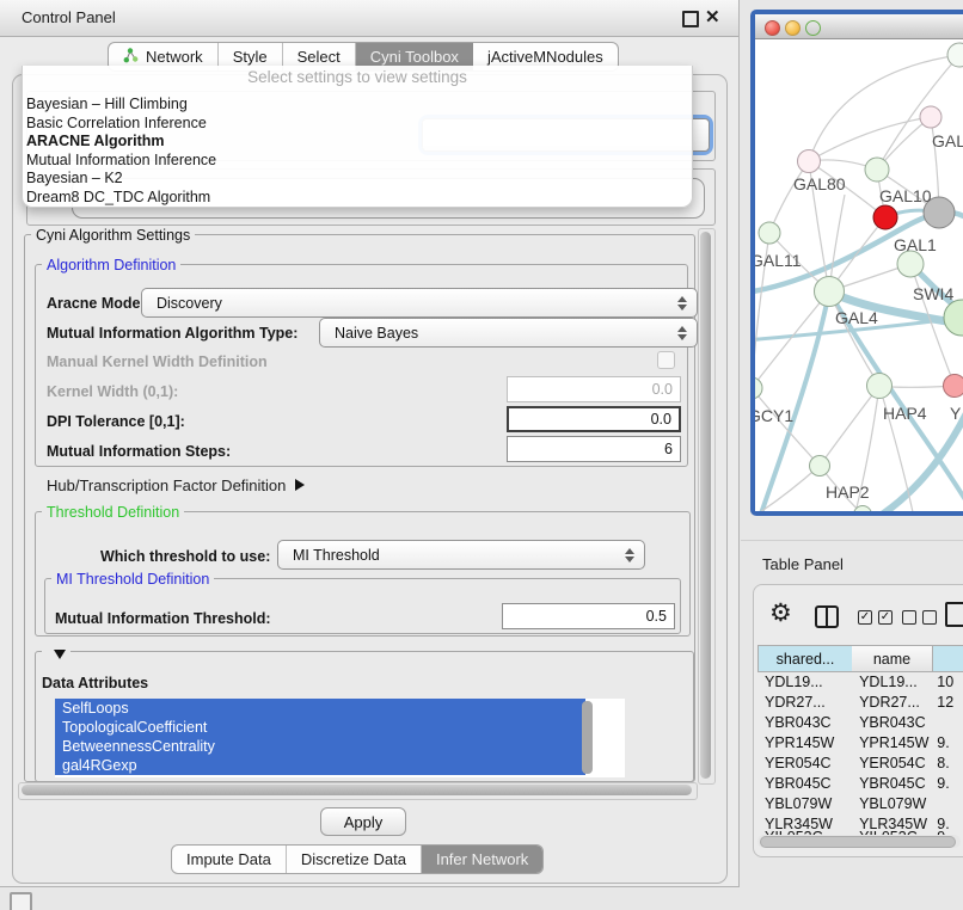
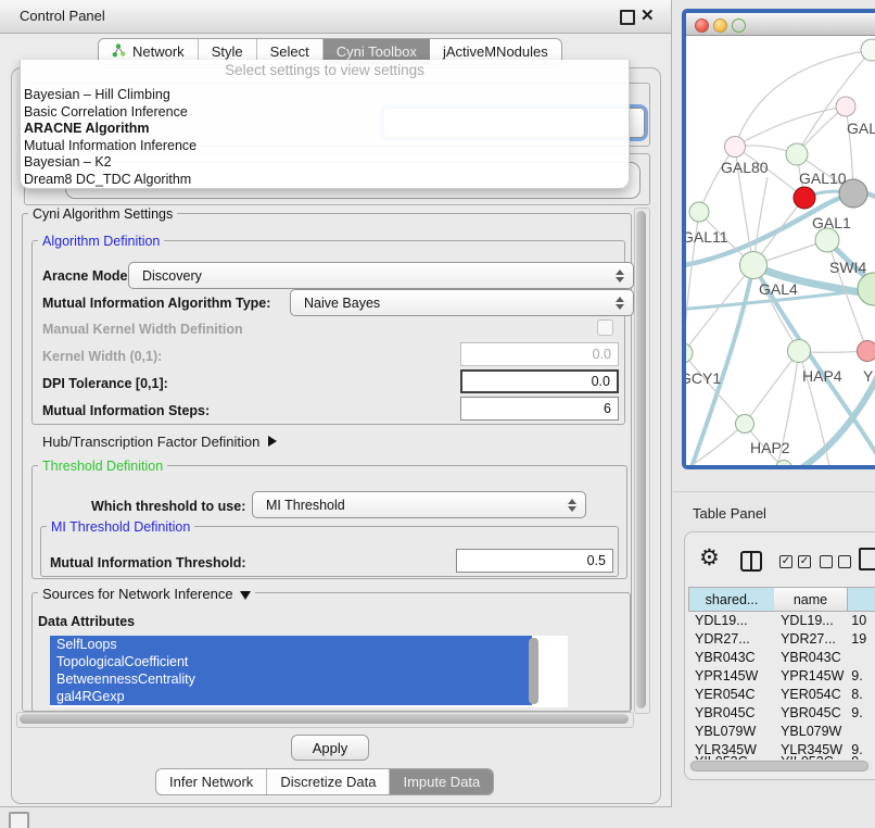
  Control Panel
  ✕
  Network
  Style
  Select
  Cyni Toolbox
  jActiveMNodules
  Cyni Algorithm Settings
  Algorithm Definition
  Aracne Mode
  Discovery
  Mutual Information Algorithm Type:
  Naive Bayes
  Manual Kernel Width Definition
  Kernel Width (0,1):
  0.0
  DPI Tolerance [0,1]:
  0.0
  Mutual Information Steps:
  6
  Hub/Transcription Factor Definition
  Threshold Definition
  Which threshold to use:
  MI Threshold
  MI Threshold Definition
  Mutual Information Threshold:
  0.5
+ Sources for Network Inference
  Data Attributes
  SelfLoops
  TopologicalCoefficient
  BetweennessCentrality
  gal4RGexp
  Apply
- Impute Data
+ Infer Network
  Discretize Data
- Infer Network
+ Impute Data
  Select settings to view settings
  Bayesian – Hill Climbing
  Basic Correlation Inference
  ARACNE Algorithm
  Mutual Information Inference
  Bayesian – K2
  Dream8 DC_TDC Algorithm
  GAL
  GAL80
  GAL10
  GAL11
  GAL1
  SWI4
  GAL4
  GCY1
  HAP4
  Y
  HAP2
  Table Panel
  ⚙
  ✓
  ✓
  shared...
  name
  YDL19...
  YDL19...
  10
  YDR27...
  YDR27...
- 12
+ 19
  YBR043C
  YBR043C
  YPR145W
  YPR145W
  9.
  YER054C
  YER054C
  8.
  YBR045C
  YBR045C
  9.
  YBL079W
  YBL079W
  YLR345W
  YLR345W
  9.
